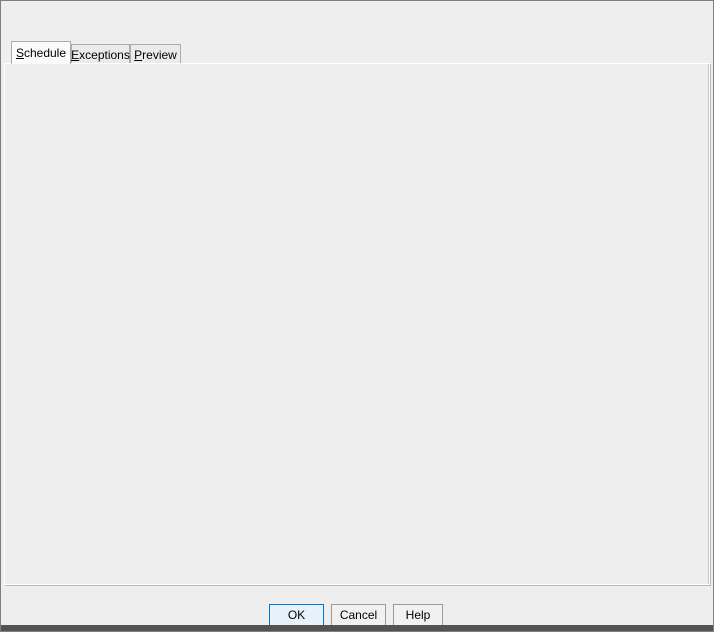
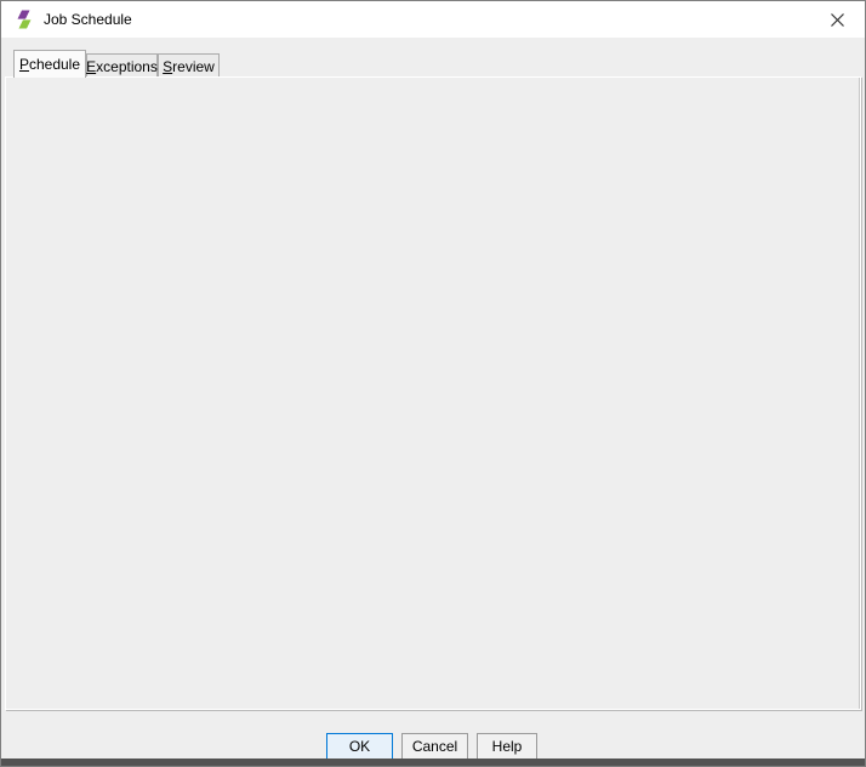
+ Job Schedule
- Schedule
+ Pchedule
  Exceptions
- Preview
+ Sreview
  OK
  Cancel
  Help
